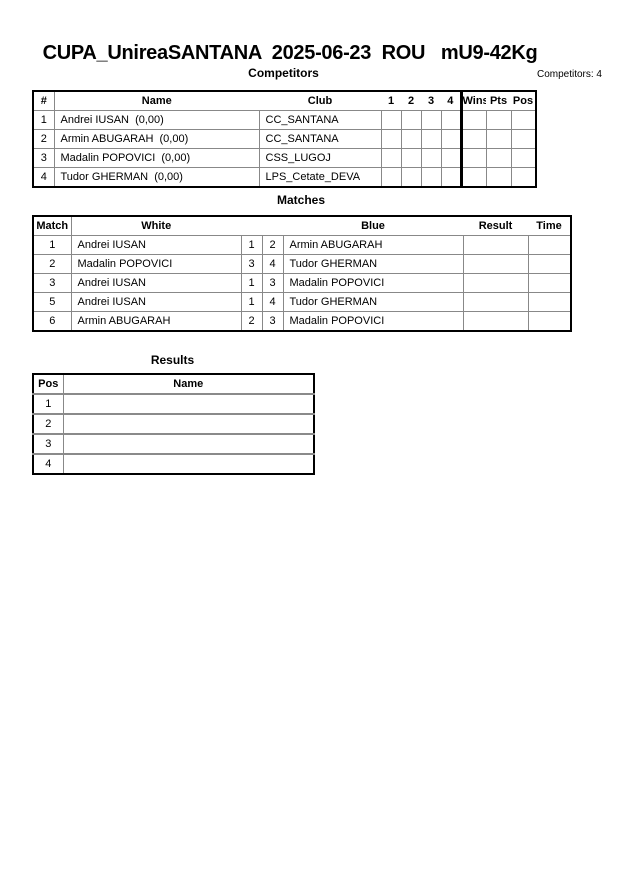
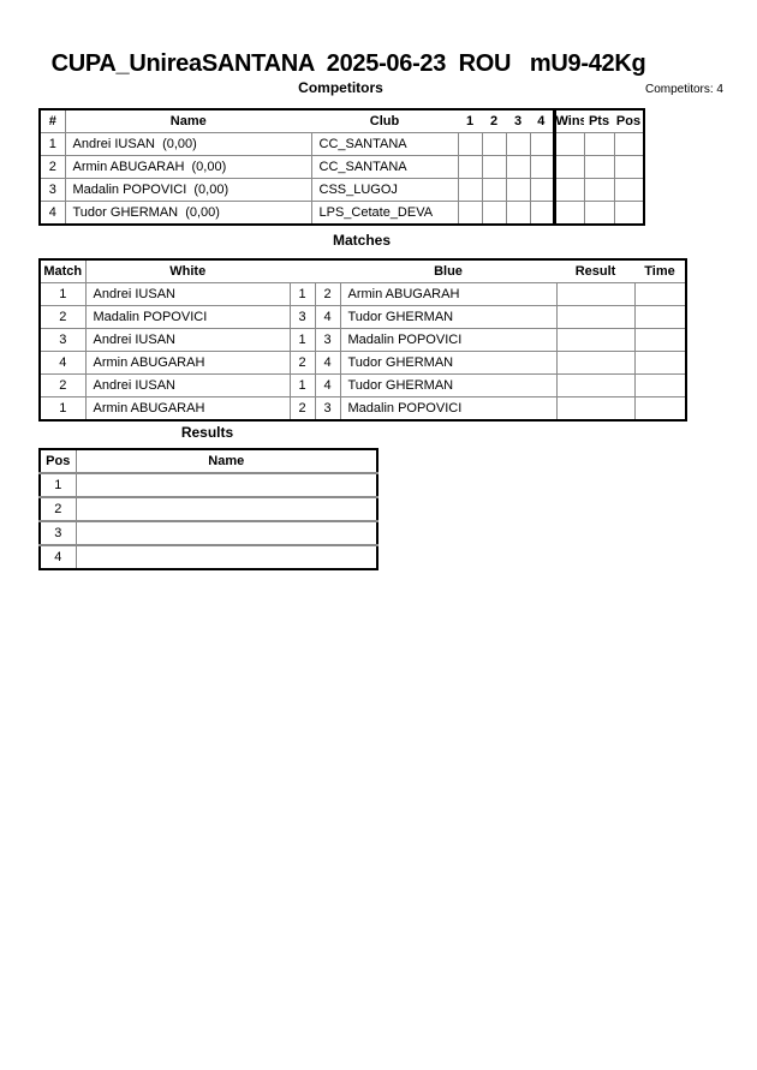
  CUPA_UnireaSANTANA 2025-06-23 ROU mU9-42Kg
  Competitors
  Competitors: 4
  #	Name	Club	1	2	3	4	Wins	Pts	Pos
  1	Andrei IUSAN (0,00)	CC_SANTANA
  2	Armin ABUGARAH (0,00)	CC_SANTANA
  3	Madalin POPOVICI (0,00)	CSS_LUGOJ
  4	Tudor GHERMAN (0,00)	LPS_Cetate_DEVA
  Matches
  Match	White		Blue	Result	Time
  1	Andrei IUSAN	1	2	Armin ABUGARAH
  2	Madalin POPOVICI	3	4	Tudor GHERMAN
  3	Andrei IUSAN	1	3	Madalin POPOVICI
+ 4	Armin ABUGARAH	2	4	Tudor GHERMAN
- 5	Andrei IUSAN	1	4	Tudor GHERMAN
+ 2	Andrei IUSAN	1	4	Tudor GHERMAN
- 6	Armin ABUGARAH	2	3	Madalin POPOVICI
+ 1	Armin ABUGARAH	2	3	Madalin POPOVICI
  Results
  Pos	Name
  1
  2
  3
  4
